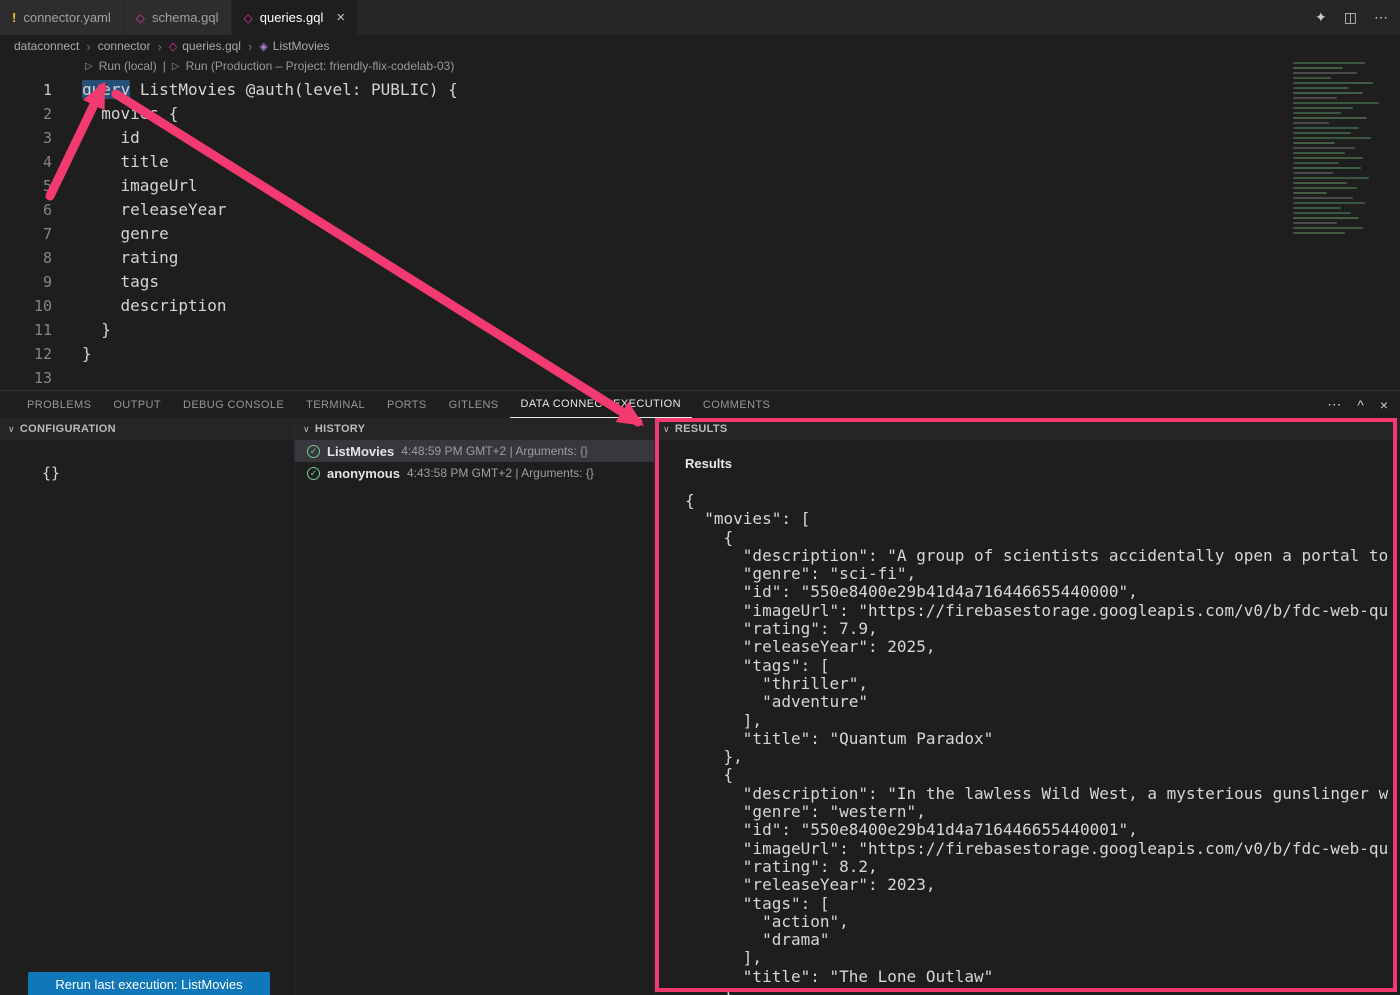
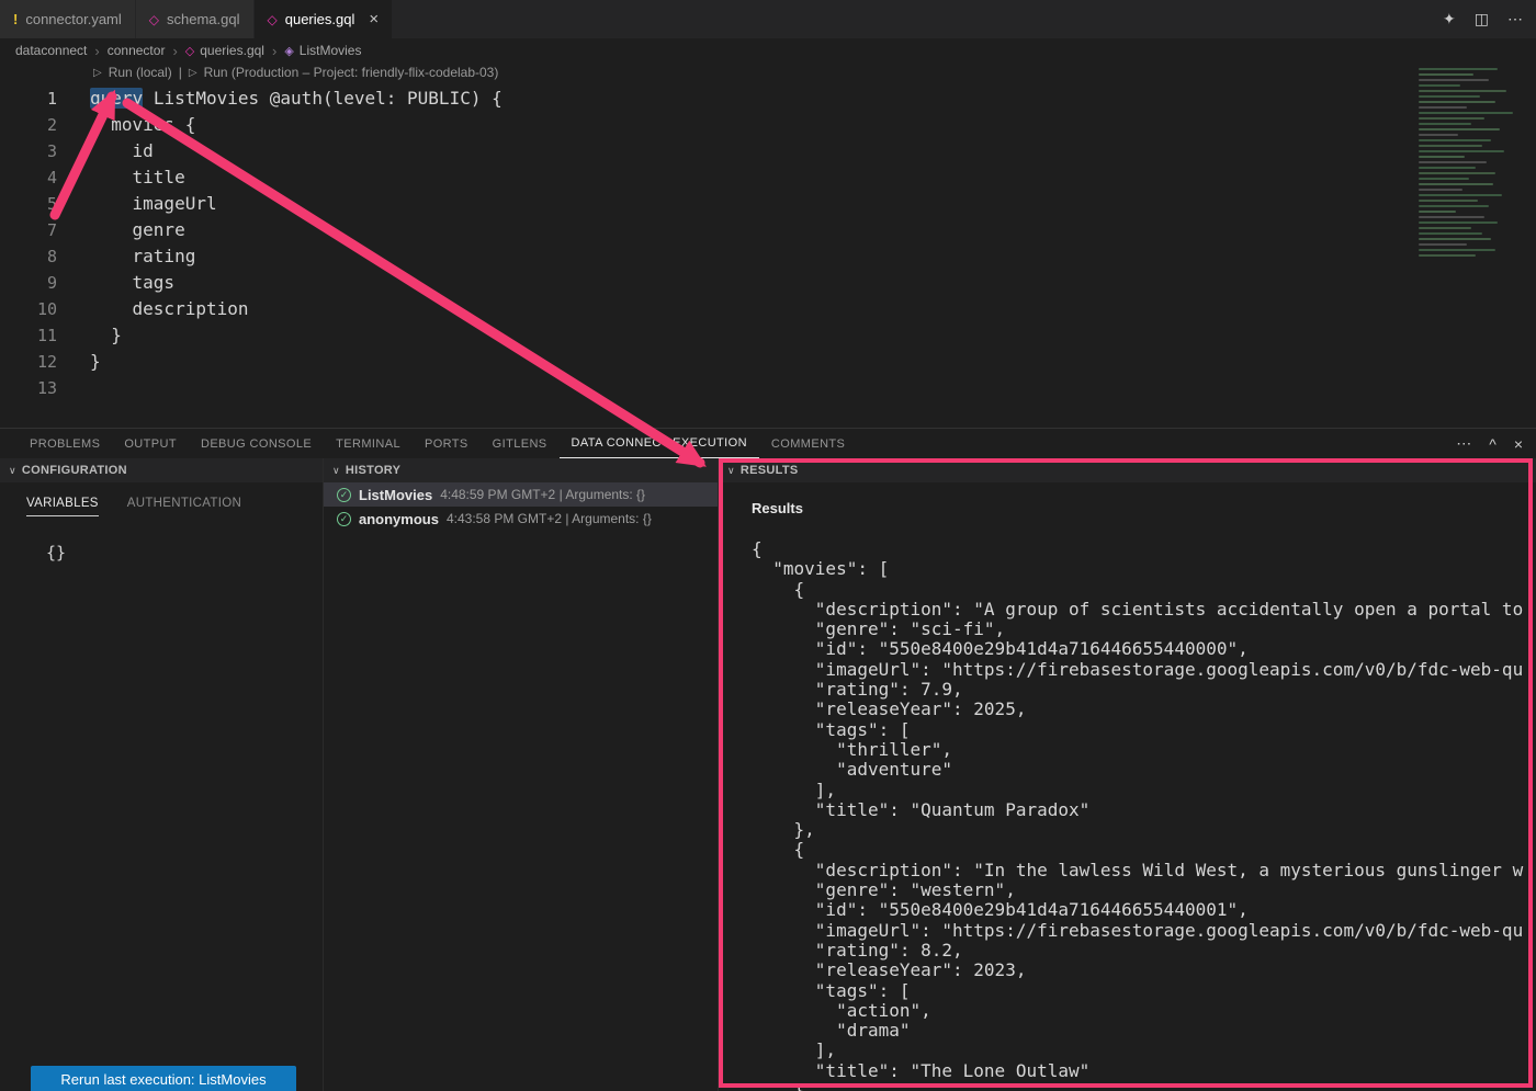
  !
  connector.yaml
  ◇
  schema.gql
  ◇
  queries.gql
  ×
  ✦
  ◫
  ⋯
  dataconnect
  ›
  connector
  ›
  ◇
  queries.gql
  ›
  ◈
  ListMovies
  ▷
  Run (local)
  |
  ▷
  Run (Production – Project: friendly-flix-codelab-03)
  1
  qry ListMovies @auth(level: PUBLIC) {
  2
  movi {
  3
  id
  4
  title
  5
  imageUrl
- 6
- releaseYear
  7
  genre
  8
  rating
  9
  tags
  10
  description
  11
  }
  12
  }
  13
  PROBLEMS
  OUTPUT
  DEBUG CONSOLE
  TERMINAL
  PORTS
  GITLENS
  DATA CONNECXECUTION
  COMMENTS
  ⋯
  ^
  ×
  ∨
  CONFIGURATION
+ VARIABLES
+ AUTHENTICATION
  {}
  ∨
  HISTORY
  ✓
  ListMovies
  4:48:59 PM GMT+2 | Arguments: {}
  ✓
  anonymous
  4:43:58 PM GMT+2 | Arguments: {}
  ∨
  RESULTS
  Results
  {
  "movies": [
  {
  "description": "A group of scientists accidentally open a portal to
  "genre": "sci-fi",
  "id": "550e8400e29b41d4a716446655440000",
  "imageUrl": "https://firebasestorage.googleapis.com/v0/b/fdc-web-qu
  "rating": 7.9,
  "releaseYear": 2025,
  "tags": [
  "thriller",
  "adventure"
  ],
  "title": "Quantum Paradox"
  },
  {
  "description": "In the lawless Wild West, a mysterious gunslinger w
  "genre": "western",
  "id": "550e8400e29b41d4a716446655440001",
  "imageUrl": "https://firebasestorage.googleapis.com/v0/b/fdc-web-qu
  "rating": 8.2,
  "releaseYear": 2023,
  "tags": [
  "action",
  "drama"
  ],
  "title": "The Lone Outlaw"
  Rerun last execution: ListMovies
